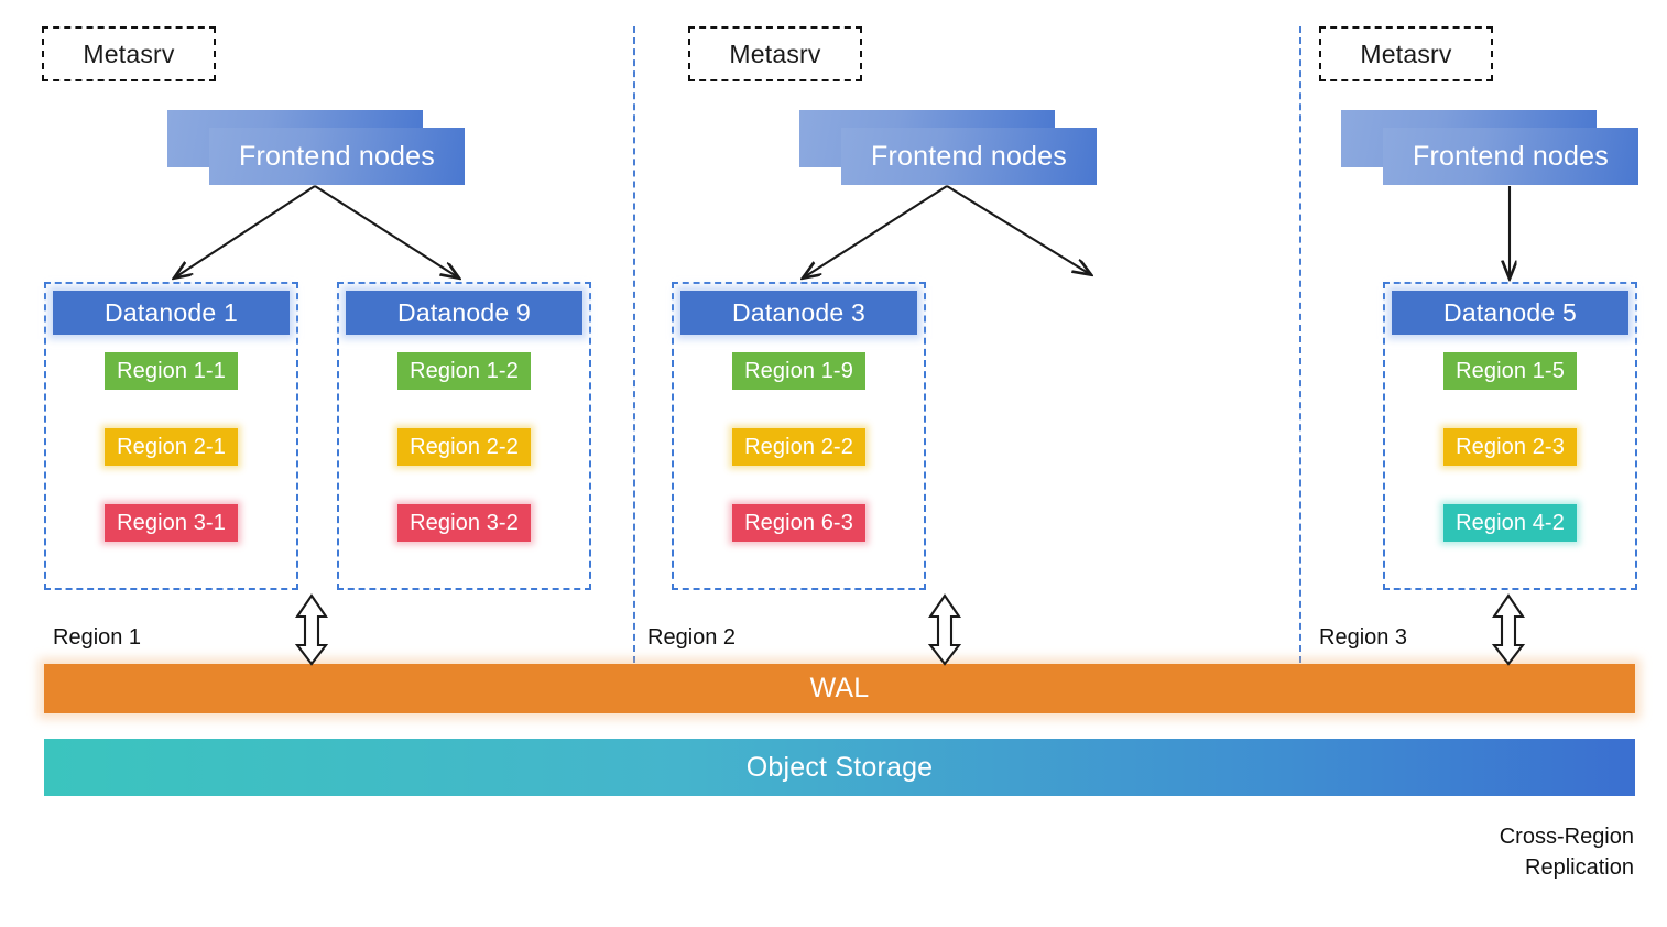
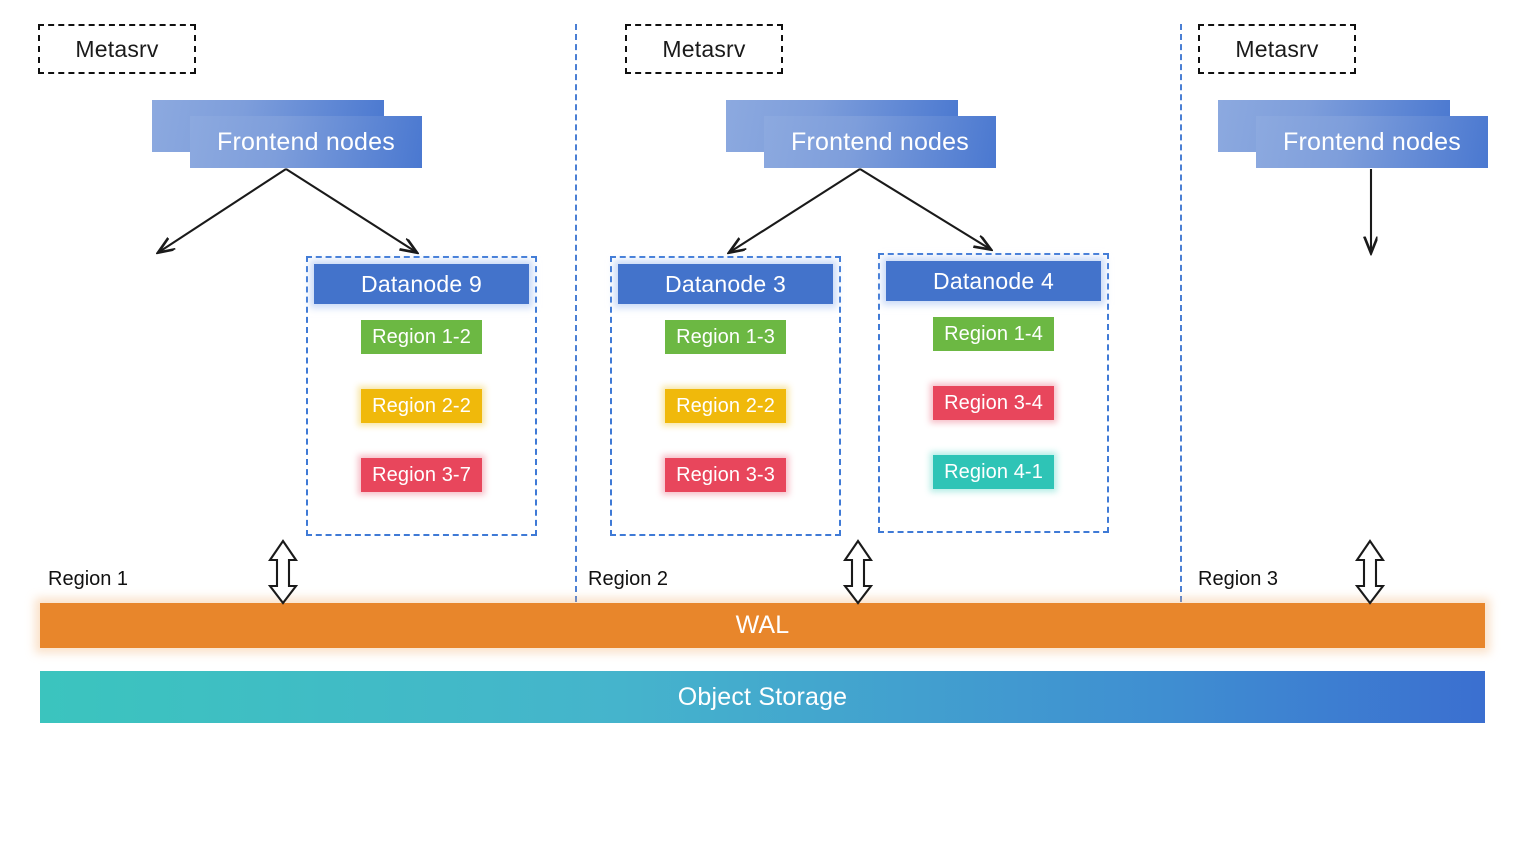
  Metasrv
  Frontend nodes
- Datanode 1
- Region 1-1
- Region 2-1
- Region 3-1
  Datanode 9
  Region 1-2
  Region 2-2
- Region 3-2
+ Region 3-7
  Region 1
  Metasrv
  Frontend nodes
  Datanode 3
- Region 1-9
+ Region 1-3
  Region 2-2
- Region 6-3
+ Region 3-3
+ Datanode 4
+ Region 1-4
+ Region 3-4
+ Region 4-1
  Region 2
  Metasrv
  Frontend nodes
- Datanode 5
- Region 1-5
- Region 2-3
- Region 4-2
  Region 3
  WAL
  Object Storage
- Cross-Region
- Replication
